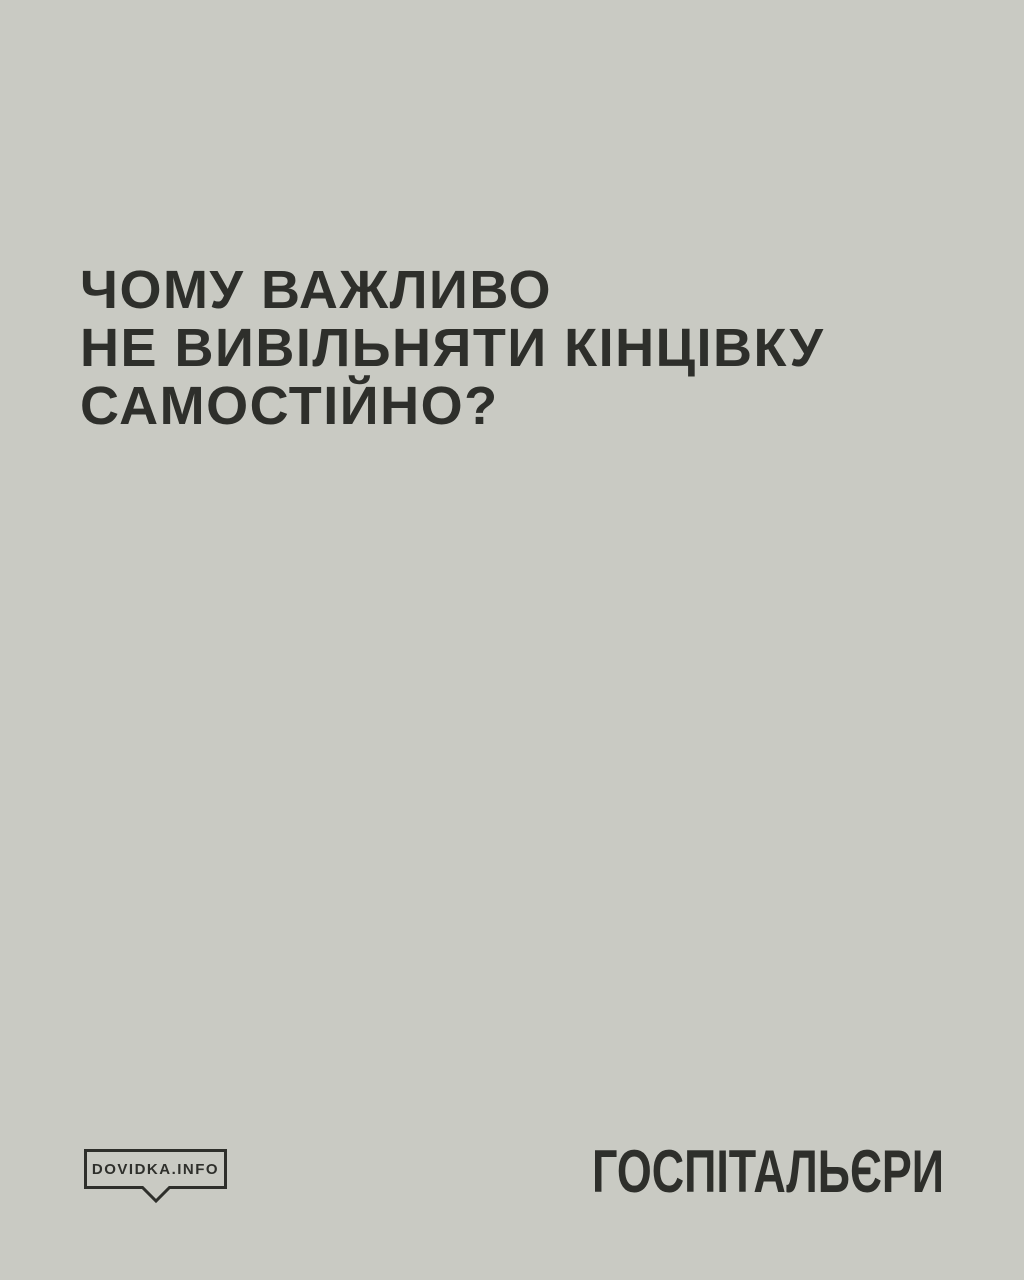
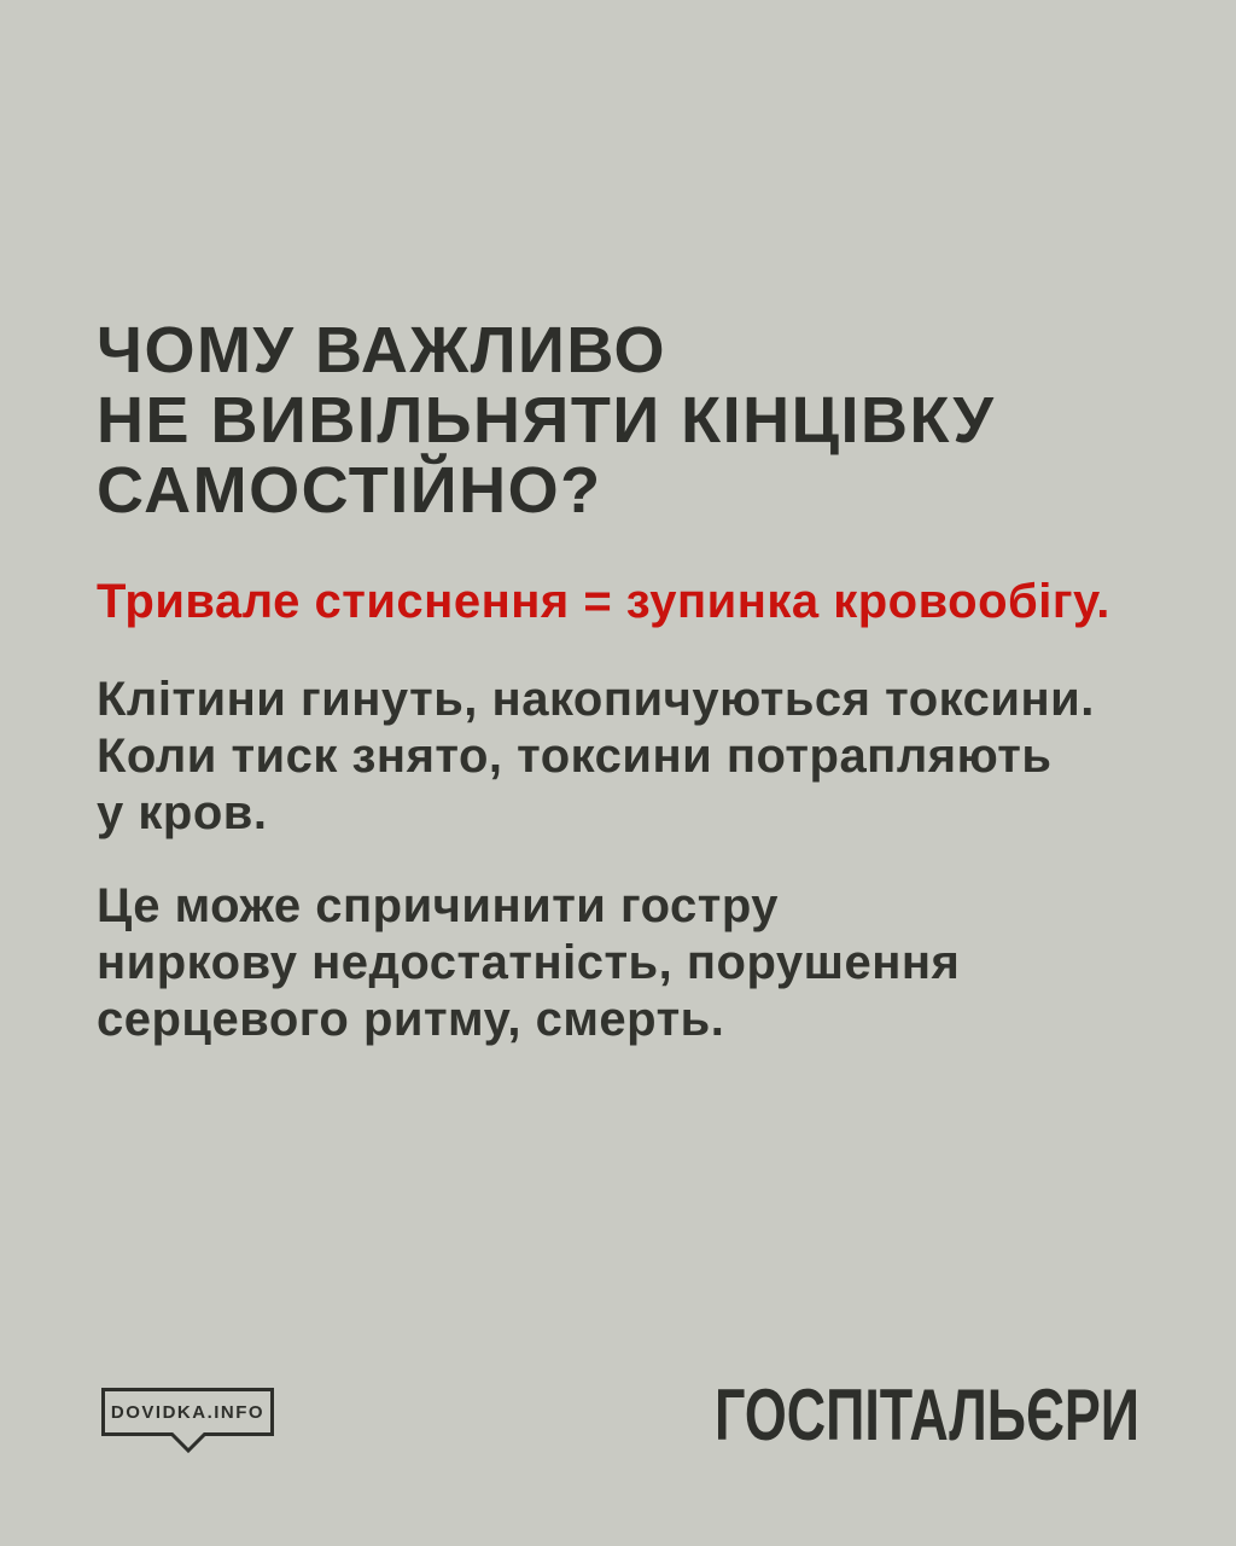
  ЧОМУ ВАЖЛИВО
  НЕ ВИВІЛЬНЯТИ КІНЦІВКУ
  САМОСТІЙНО?
+ Тривале стиснення = зупинка кровообігу.
+ Клітини гинуть, накопичуються токсини.
+ Коли тиск знято, токсини потрапляють
+ у кров.
+ Це може спричинити гостру
+ ниркову недостатність, порушення
+ серцевого ритму, смерть.
  DOVIDKA.INFO
  ГОСПІТАЛЬЄРИ
